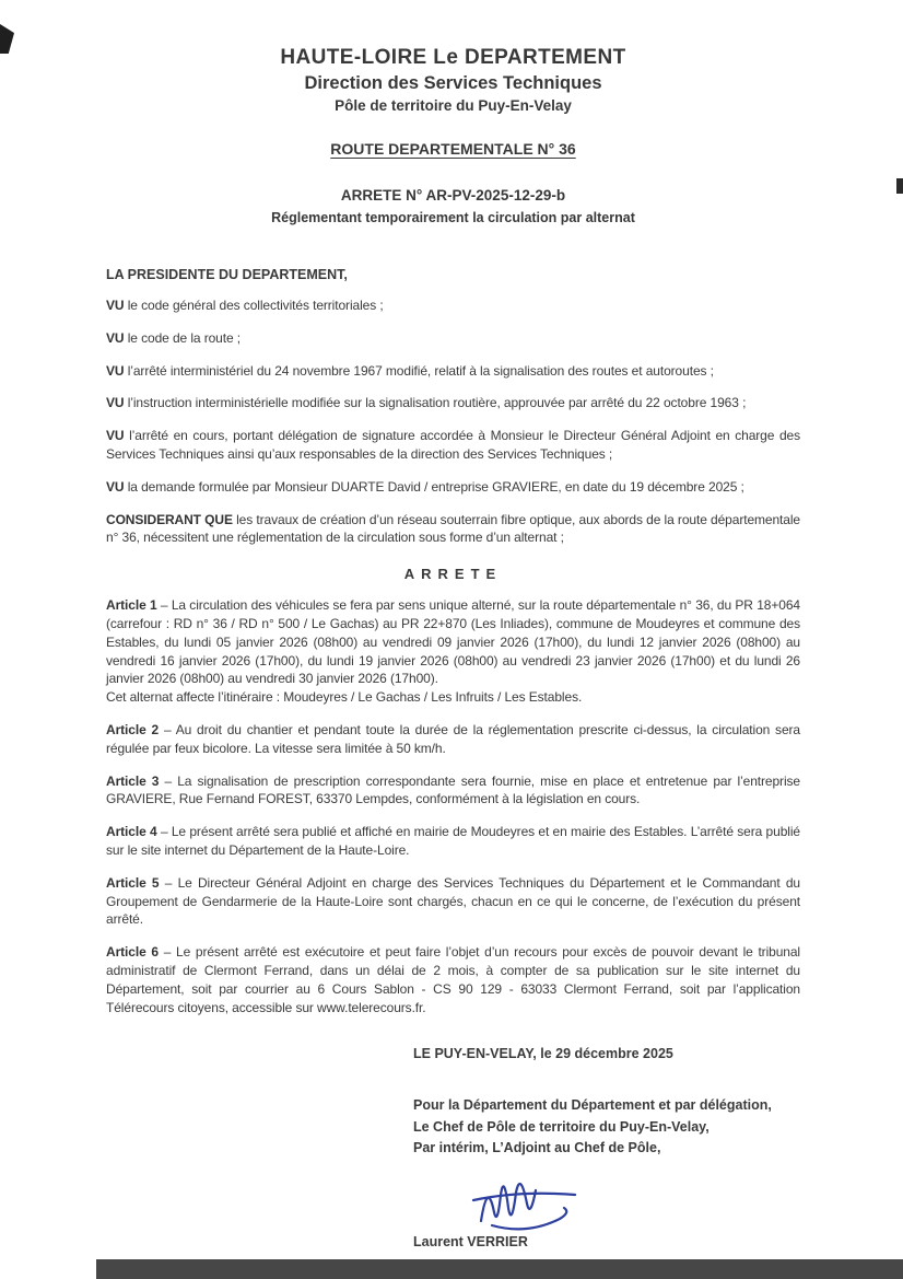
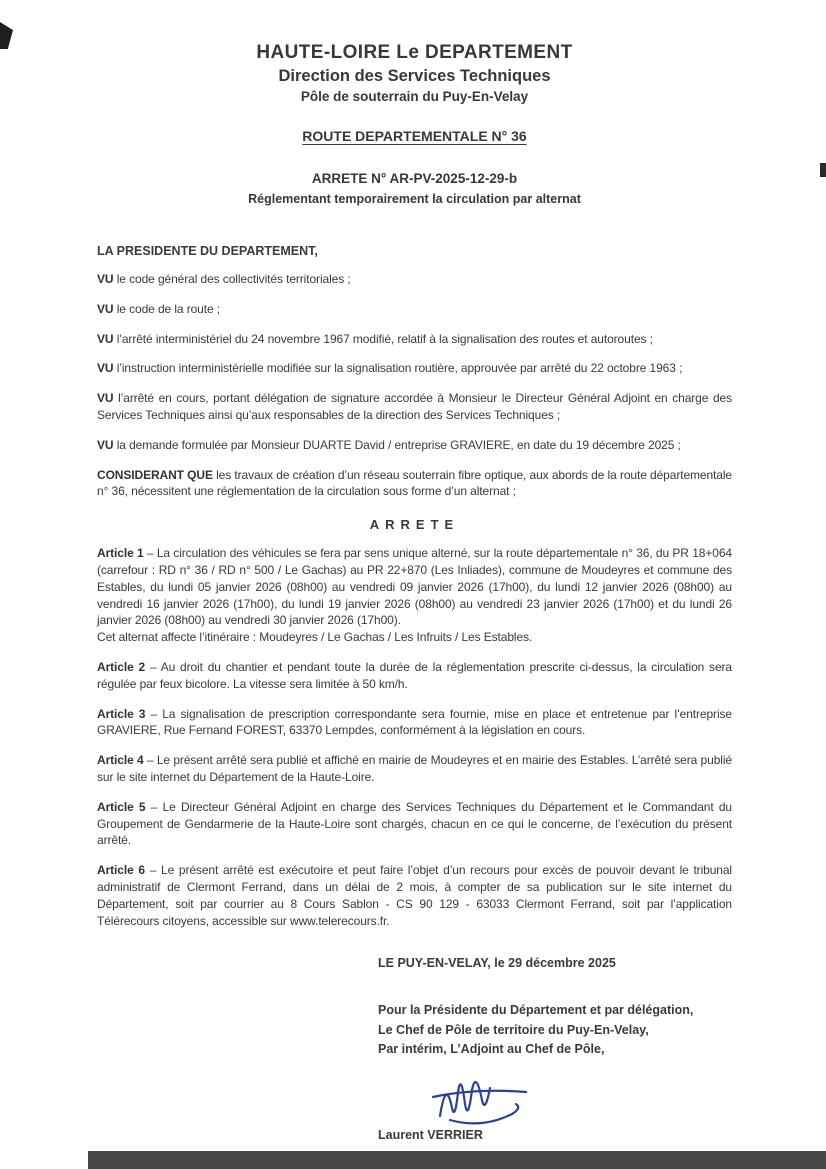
  HAUTE-LOIRE Le DEPARTEMENT
  Direction des Services Techniques
- Pôle de territoire du Puy-En-Velay
+ Pôle de souterrain du Puy-En-Velay
  ROUTE DEPARTEMENTALE N° 36
  ARRETE N° AR-PV-2025-12-29-b
  Réglementant temporairement la circulation par alternat
  LA PRESIDENTE DU DEPARTEMENT,
  VU le code général des collectivités territoriales ;
  VU le code de la route ;
  VU l’arrêté interministériel du 24 novembre 1967 modifié, relatif à la signalisation des routes et autoroutes ;
  VU l’instruction interministérielle modifiée sur la signalisation routière, approuvée par arrêté du 22 octobre 1963 ;
  VU l’arrêté en cours, portant délégation de signature accordée à Monsieur le Directeur Général Adjoint en charge des Services Techniques ainsi qu’aux responsables de la direction des Services Techniques ;
  VU la demande formulée par Monsieur DUARTE David / entreprise GRAVIERE, en date du 19 décembre 2025 ;
  CONSIDERANT QUE les travaux de création d’un réseau souterrain fibre optique, aux abords de la route départementale n° 36, nécessitent une réglementation de la circulation sous forme d’un alternat ;
  ARRETE
  Article 1 – La circulation des véhicules se fera par sens unique alterné, sur la route départementale n° 36, du PR 18+064 (carrefour : RD n° 36 / RD n° 500 / Le Gachas) au PR 22+870 (Les Inliades), commune de Moudeyres et commune des Estables, du lundi 05 janvier 2026 (08h00) au vendredi 09 janvier 2026 (17h00), du lundi 12 janvier 2026 (08h00) au vendredi 16 janvier 2026 (17h00), du lundi 19 janvier 2026 (08h00) au vendredi 23 janvier 2026 (17h00) et du lundi 26 janvier 2026 (08h00) au vendredi 30 janvier 2026 (17h00).
  Cet alternat affecte l’itinéraire : Moudeyres / Le Gachas / Les Infruits / Les Estables.
  Article 2 – Au droit du chantier et pendant toute la durée de la réglementation prescrite ci-dessus, la circulation sera régulée par feux bicolore. La vitesse sera limitée à 50 km/h.
  Article 3 – La signalisation de prescription correspondante sera fournie, mise en place et entretenue par l’entreprise GRAVIERE, Rue Fernand FOREST, 63370 Lempdes, conformément à la législation en cours.
  Article 4 – Le présent arrêté sera publié et affiché en mairie de Moudeyres et en mairie des Estables. L’arrêté sera publié sur le site internet du Département de la Haute-Loire.
  Article 5 – Le Directeur Général Adjoint en charge des Services Techniques du Département et le Commandant du Groupement de Gendarmerie de la Haute-Loire sont chargés, chacun en ce qui le concerne, de l’exécution du présent arrêté.
- Article 6 – Le présent arrêté est exécutoire et peut faire l’objet d’un recours pour excès de pouvoir devant le tribunal administratif de Clermont Ferrand, dans un délai de 2 mois, à compter de sa publication sur le site internet du Département, soit par courrier au 6 Cours Sablon - CS 90 129 - 63033 Clermont Ferrand, soit par l’application Télérecours citoyens, accessible sur www.telerecours.fr.
+ Article 6 – Le présent arrêté est exécutoire et peut faire l’objet d’un recours pour excès de pouvoir devant le tribunal administratif de Clermont Ferrand, dans un délai de 2 mois, à compter de sa publication sur le site internet du Département, soit par courrier au 8 Cours Sablon - CS 90 129 - 63033 Clermont Ferrand, soit par l’application Télérecours citoyens, accessible sur www.telerecours.fr.
  LE PUY-EN-VELAY, le 29 décembre 2025
- Pour la Département du Département et par délégation,
+ Pour la Présidente du Département et par délégation,
  Le Chef de Pôle de territoire du Puy-En-Velay,
  Par intérim, L’Adjoint au Chef de Pôle,
  Laurent VERRIER
